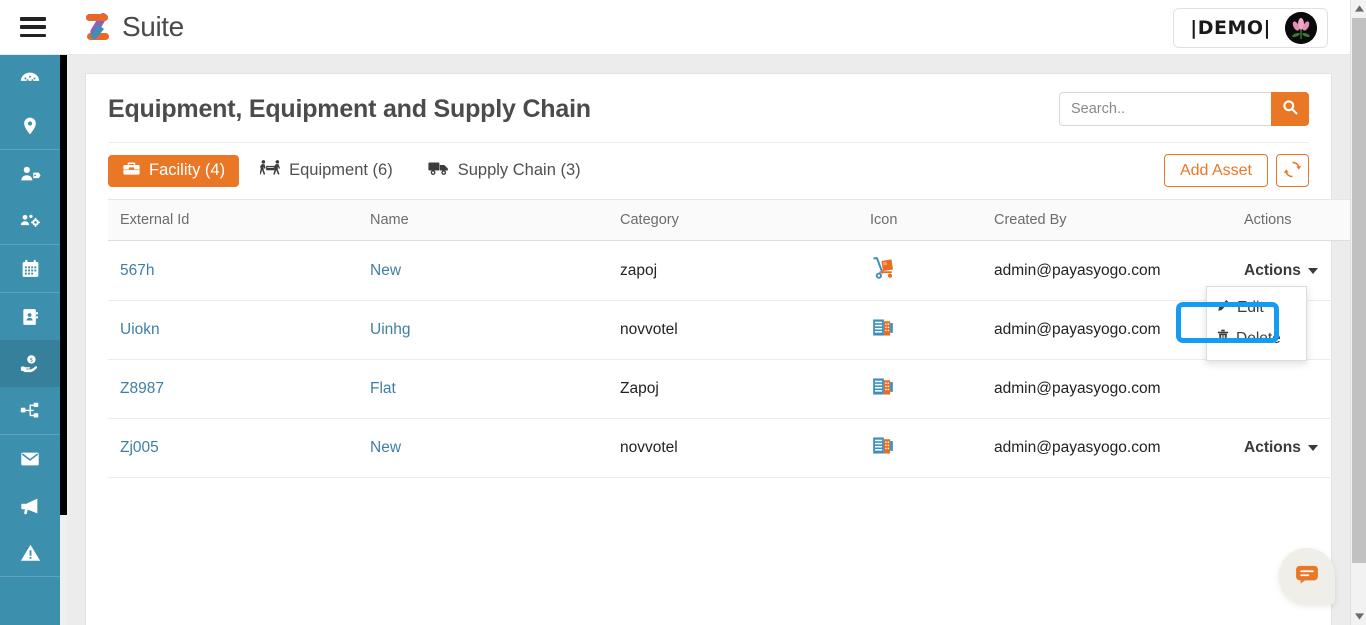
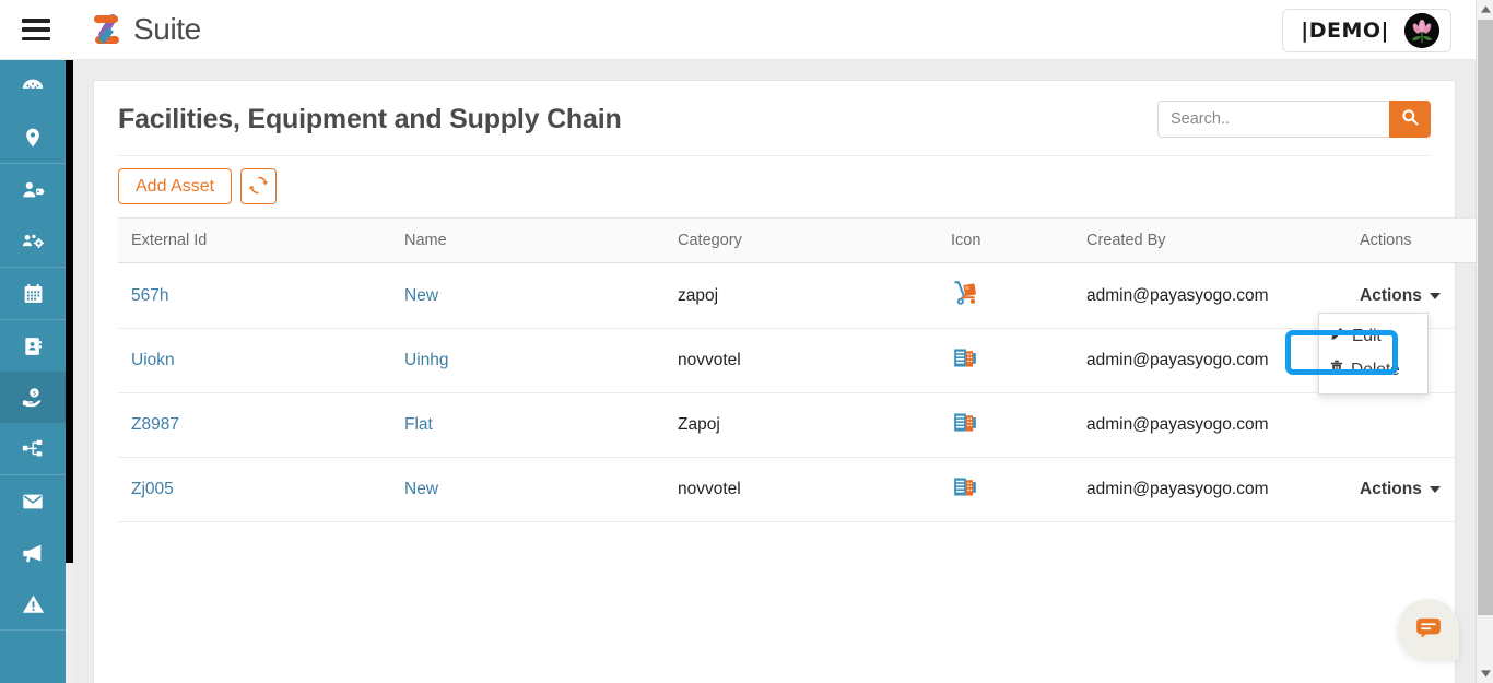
  Suite
  |DEMO|
- Equipment, Equipment and Supply Chain
+ Facilities, Equipment and Supply Chain
  Search..
- Facility (4)
- Equipment (6)
- Supply Chain (3)
  Add Asset
  External Id	Name	Category	Icon	Created By	Actions
  567h	New	zapoj		admin@payasyogo.com	Actions
  Uiokn	Uinhg	novvotel		admin@payasyogo.com
  Z8987	Flat	Zapoj		admin@payasyogo.com
  Zj005	New	novvotel		admin@payasyogo.com	Actions
  Edit
  Delete
